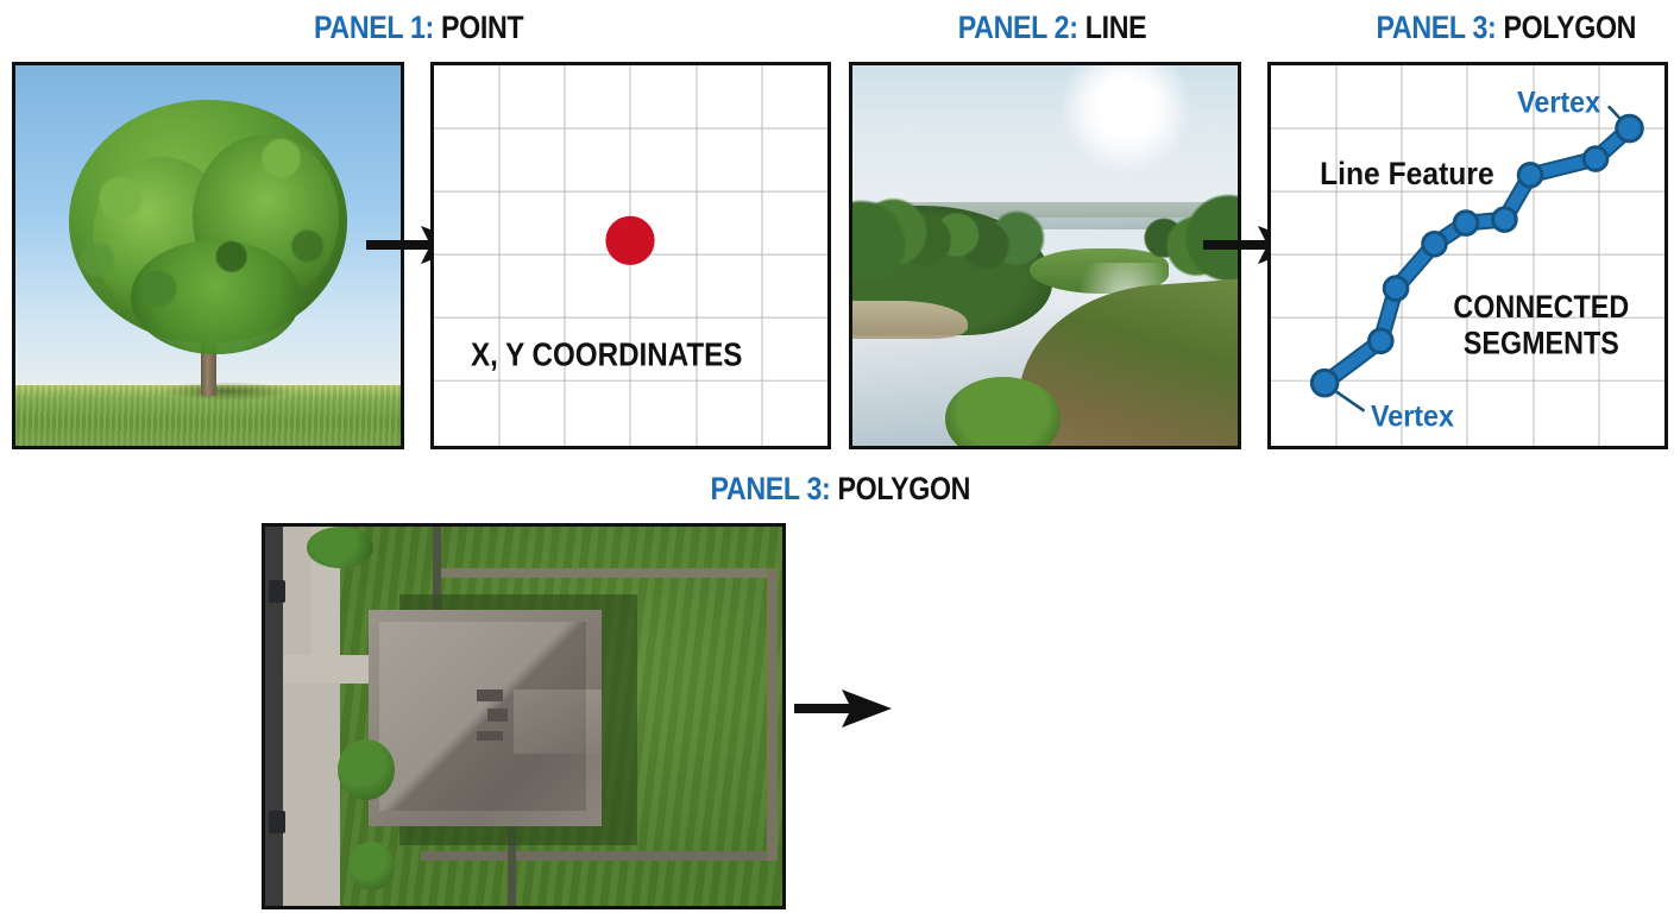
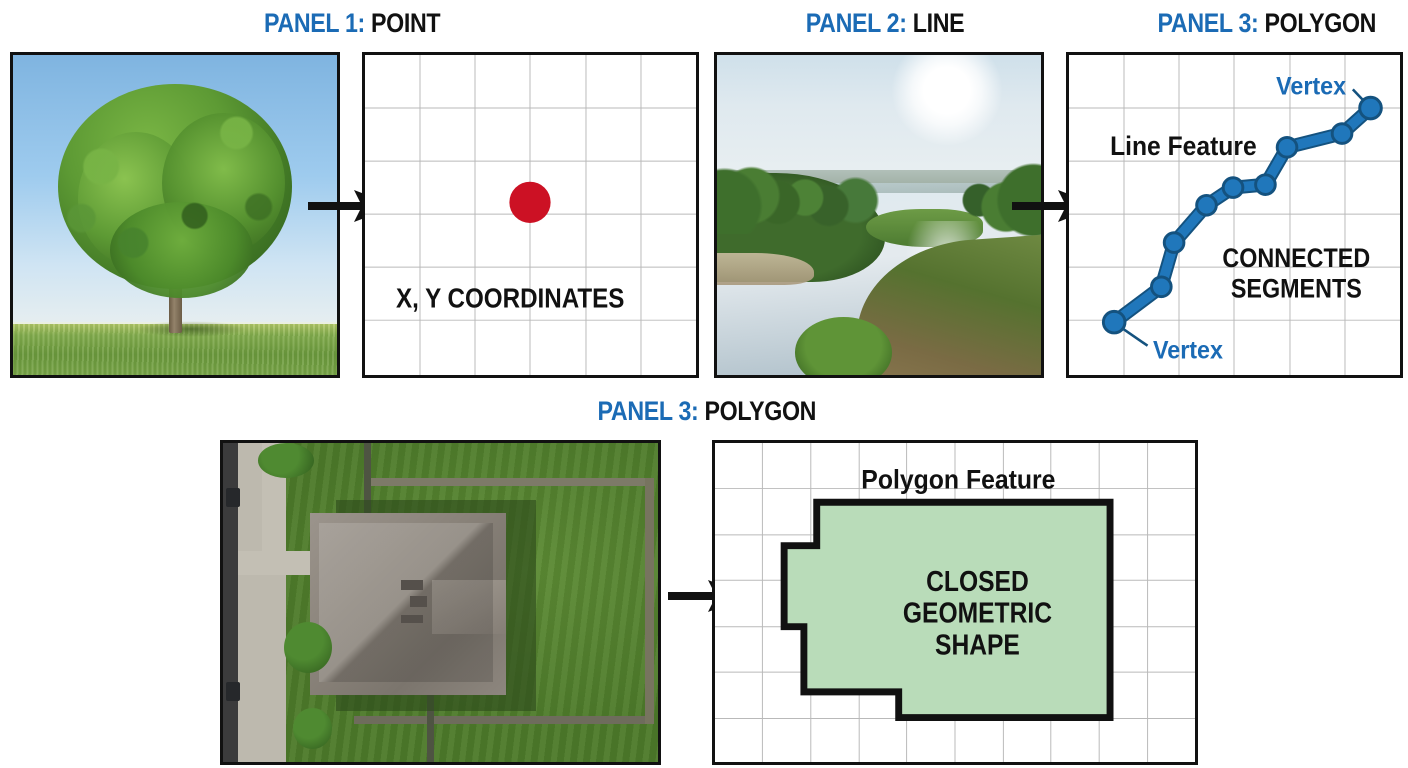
  PANEL 1: POINT
  PANEL 2: LINE
  PANEL 3: POLYGON
  X, Y COORDINATES
  Vertex
  Vertex
  Line Feature
  CONNECTED
  SEGMENTS
  PANEL 3: POLYGON
+ Polygon Feature
+ CLOSED
+ GEOMETRIC
+ SHAPE
